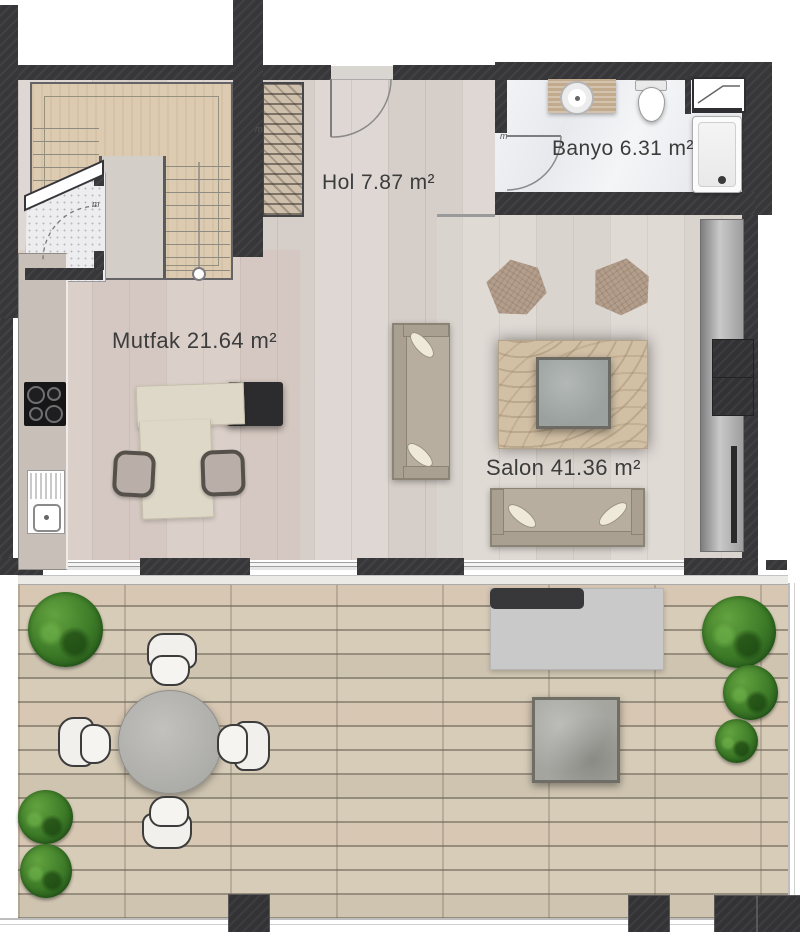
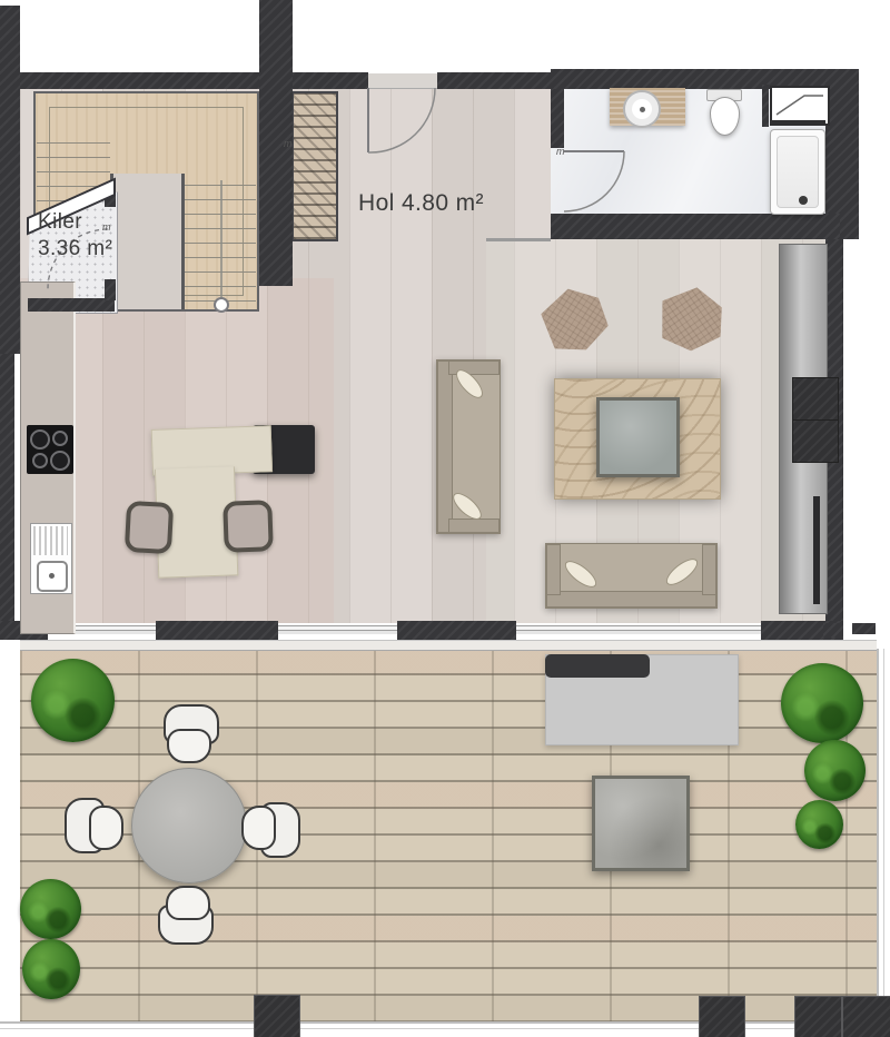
+ Kiler
+ 3.36 m²
- Hol 7.87 m²
+ Hol 4.80 m²
- Banyo 6.31 m²
- Mutfak 21.64 m²
- Salon 41.36 m²
  m
  m
  m
